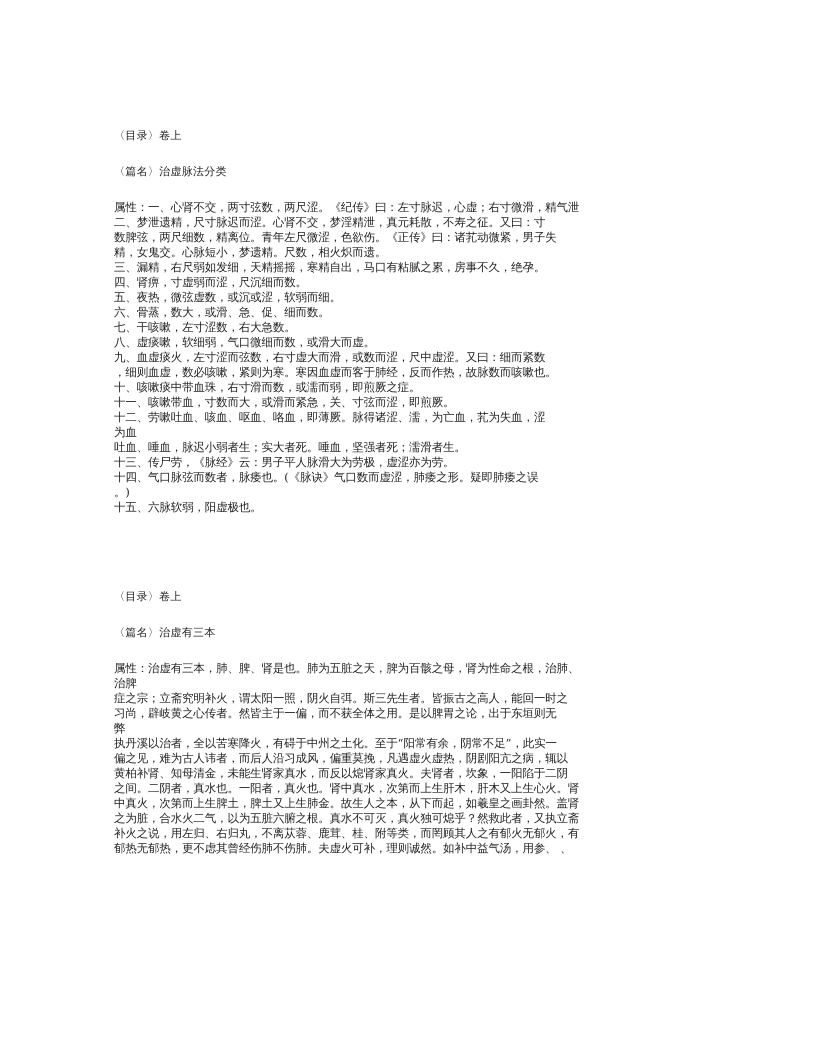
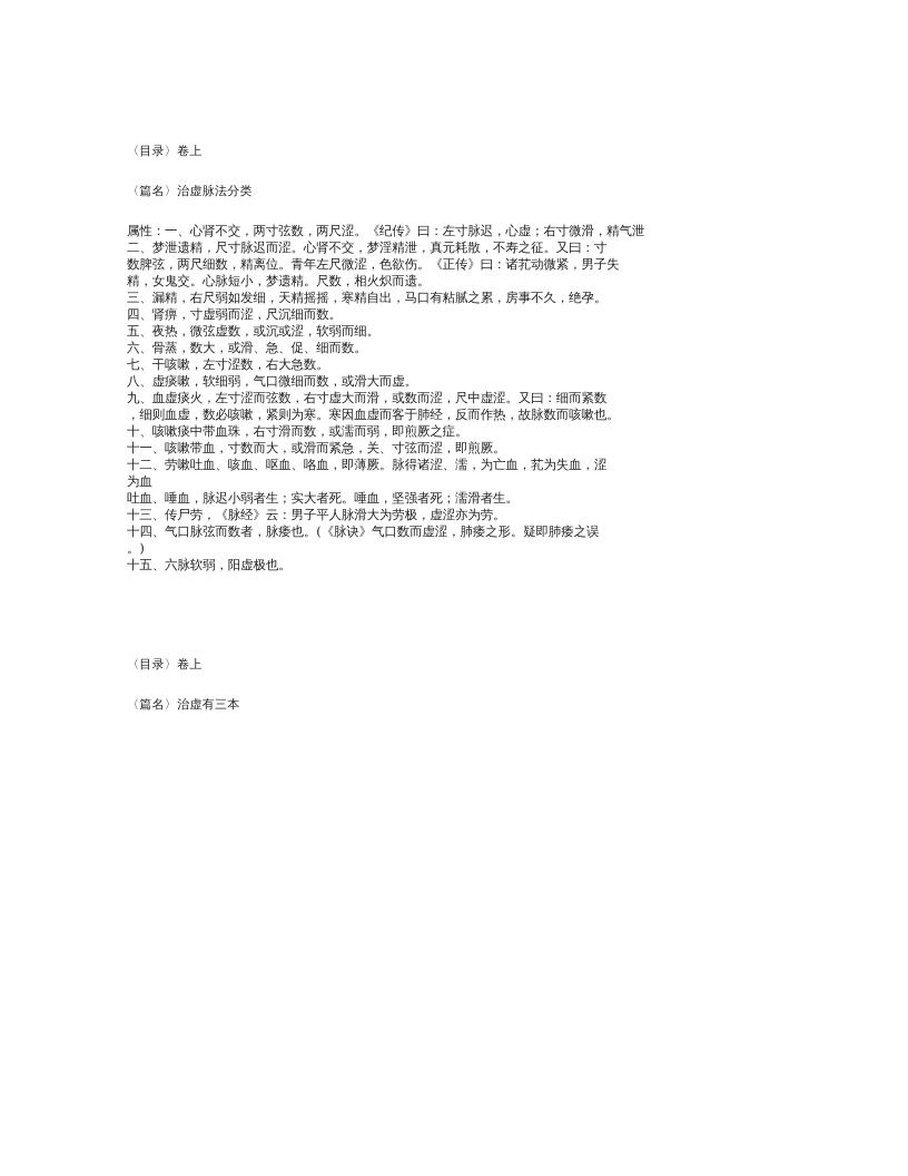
  〈目录〉卷上
  〈篇名〉治虚脉法分类
  属性：一、心肾不交，两寸弦数，两尺涩。《纪传》曰：左寸脉迟，心虚；右寸微滑，精气泄
  二、梦泄遗精，尺寸脉迟而涩。心肾不交，梦淫精泄，真元耗散，不寿之征。又曰：寸
  数脾弦，两尺细数，精离位。青年左尺微涩，色欲伤。《正传》曰：诸芤动微紧，男子失
  精，女鬼交。心脉短小，梦遗精。尺数，相火炽而遗。
  三、漏精，右尺弱如发细，天精摇摇，寒精自出，马口有粘腻之累，房事不久，绝孕。
  四、肾痹，寸虚弱而涩，尺沉细而数。
  五、夜热，微弦虚数，或沉或涩，软弱而细。
  六、骨蒸，数大，或滑、急、促、细而数。
  七、干咳嗽，左寸涩数，右大急数。
  八、虚痰嗽，软细弱，气口微细而数，或滑大而虚。
  九、血虚痰火，左寸涩而弦数，右寸虚大而滑，或数而涩，尺中虚涩。又曰：细而紧数
  ，细则血虚，数必咳嗽，紧则为寒。寒因血虚而客于肺经，反而作热，故脉数而咳嗽也。
  十、咳嗽痰中带血珠，右寸滑而数，或濡而弱，即煎厥之症。
  十一、咳嗽带血，寸数而大，或滑而紧急，关、寸弦而涩，即煎厥。
  十二、劳嗽吐血、咳血、呕血、咯血，即薄厥。脉得诸涩、濡，为亡血，芤为失血，涩
  为血
  吐血、唾血，脉迟小弱者生；实大者死。唾血，坚强者死；濡滑者生。
  十三、传尸劳，《脉经》云：男子平人脉滑大为劳极，虚涩亦为劳。
  十四、气口脉弦而数者，脉痿也。(《脉诀》气口数而虚涩，肺痿之形。疑即肺痿之误
  。)
  十五、六脉软弱，阳虚极也。
  〈目录〉卷上
  〈篇名〉治虚有三本
- 属性：治虚有三本，肺、脾、肾是也。肺为五脏之天，脾为百骸之母，肾为性命之根，治肺、
- 治脾
- 症之宗；立斋究明补火，谓太阳一照，阴火自弭。斯三先生者。皆振古之高人，能回一时之
- 习尚，辟岐黄之心传者。然皆主于一偏，而不获全体之用。是以脾胃之论，出于东垣则无
- 弊
- 执丹溪以治者，全以苦寒降火，有碍于中州之土化。至于“阳常有余，阴常不足”，此实一
- 偏之见，难为古人讳者，而后人沿习成风，偏重莫挽，凡遇虚火虚热，阴剧阳亢之病，辄以
- 黄柏补肾、知母清金，未能生肾家真水，而反以熄肾家真火。夫肾者，坎象，一阳陷于二阴
- 之间。二阴者，真水也。一阳者，真火也。肾中真水，次第而上生肝木，肝木又上生心火。肾
- 中真火，次第而上生脾土，脾土又上生肺金。故生人之本，从下而起，如羲皇之画卦然。盖肾
- 之为脏，合水火二气，以为五脏六腑之根。真水不可灭，真火独可熄乎？然救此者，又执立斋
- 补火之说，用左归、右归丸，不离苁蓉、鹿茸、桂、附等类，而罔顾其人之有郁火无郁火，有
- 郁热无郁热，更不虑其曾经伤肺不伤肺。夫虚火可补，理则诚然。如补中益气汤，用参、 、
